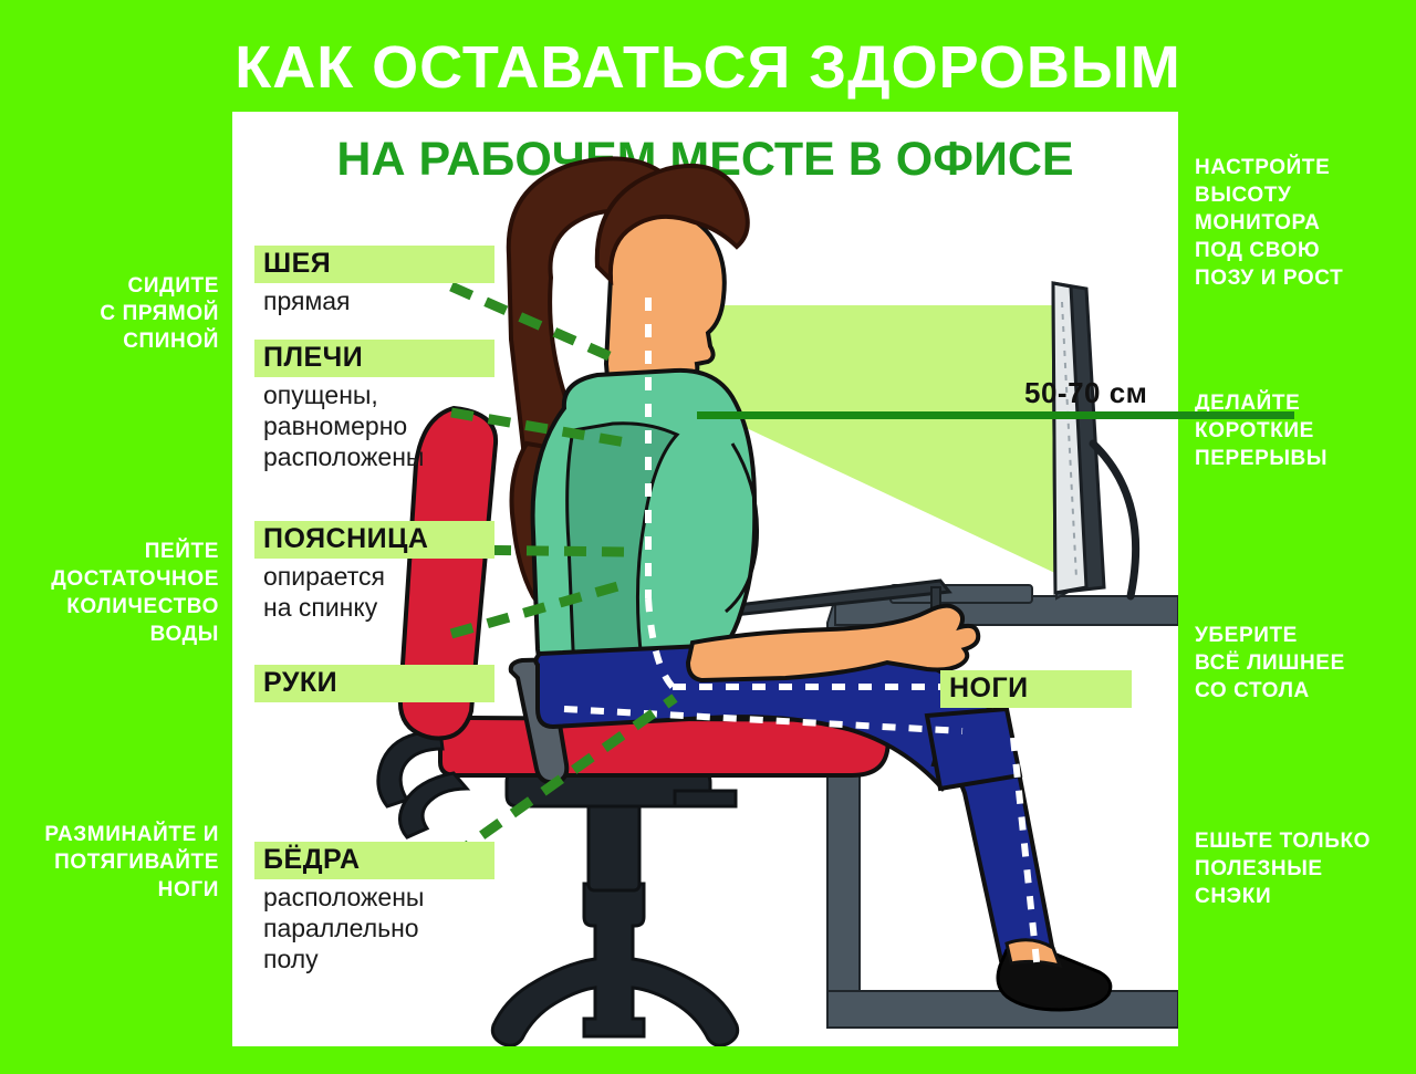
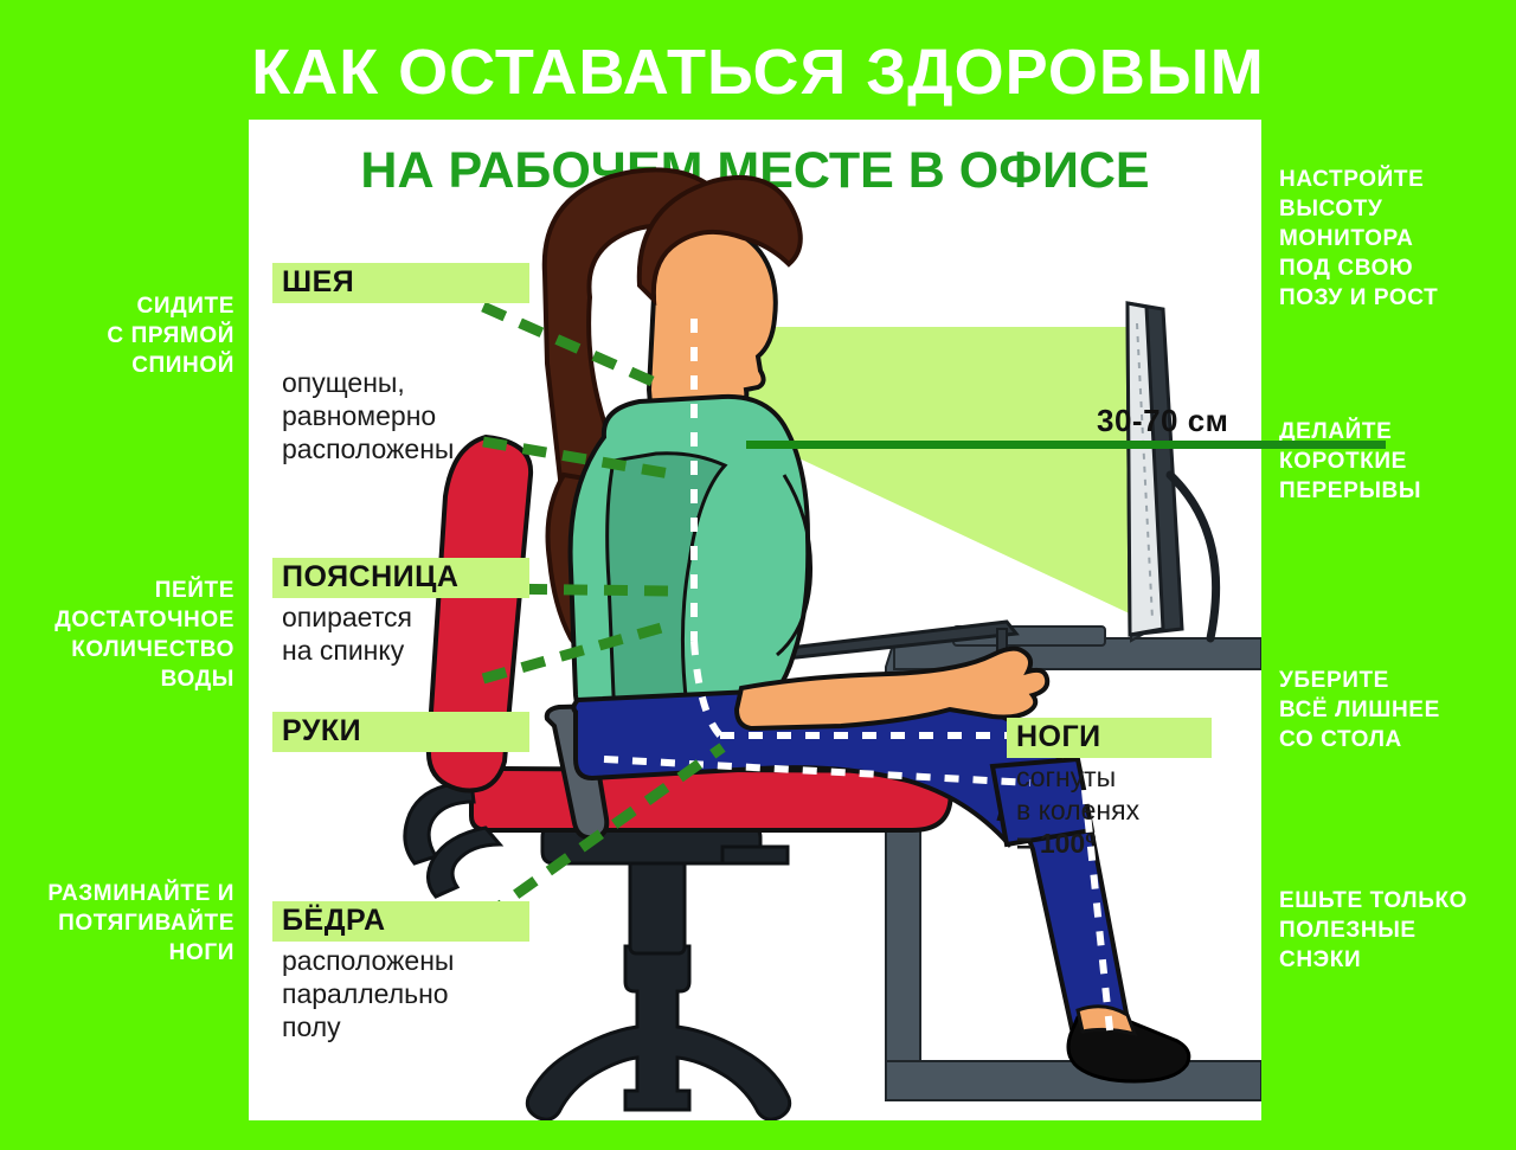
  КАК ОСТАВАТЬСЯ ЗДОРОВЫМ
  СИДИТЕ
  С ПРЯМОЙ
  СПИНОЙ
  ПЕЙТЕ
  ДОСТАТОЧНОЕ
  КОЛИЧЕСТВО
  ВОДЫ
  РАЗМИНАЙТЕ И
  ПОТЯГИВАЙТЕ
  НОГИ
  НАСТРОЙТЕ
  ВЫСОТУ
  МОНИТОРА
  ПОД СВОЮ
  ПОЗУ И РОСТ
  ДЕЛАЙТЕ
  КОРОТКИЕ
  ПЕРЕРЫВЫ
  УБЕРИТЕ
  ВСЁ ЛИШНЕЕ
  СО СТОЛА
  ЕШЬТЕ ТОЛЬКО
  ПОЛЕЗНЫЕ
  СНЭКИ
  НА РАБОЧ МЕСТЕ В ОФИСЕ
- 50-70 см
+ 30-70 см
  ШЕЯ
- прямая
- ПЛЕЧИ
  опущены,
  равномерно
  расположены
  ПОЯСНИЦА
  опирается
  на спинку
  РУКИ
  БЁДРА
  расположены
  параллельно
  полу
  НОГИ
+ согнуты
+ в коленях
+ = 100o
